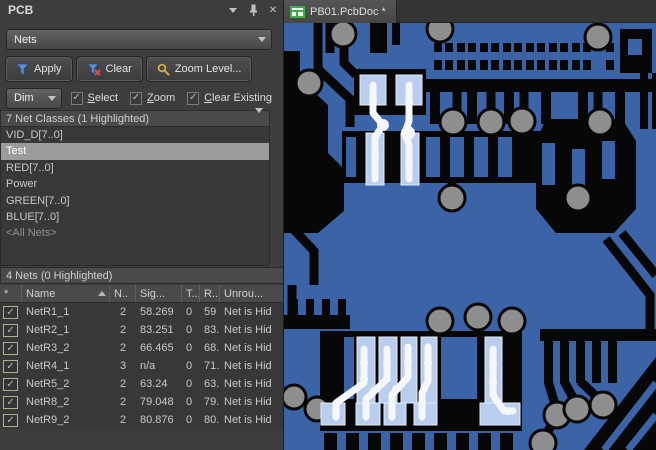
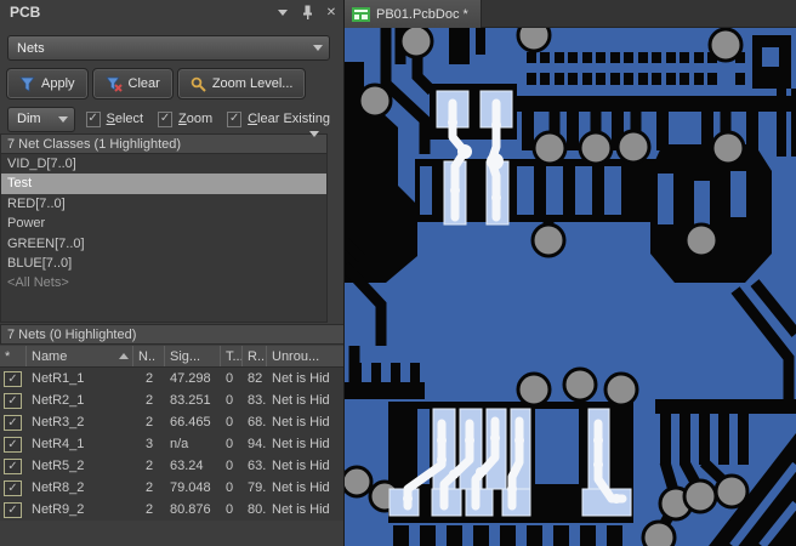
  PCB
  ✕
  Nets
  Apply
  Clear
  Zoom Level...
  Dim
  ✓
  Select
  ✓
  Zoom
  ✓
  Clear Existing
  7 Net Classes (1 Highlighted)
  VID_D[7..0]
  Test
  RED[7..0]
  Power
  GREEN[7..0]
  BLUE[7..0]
  <All Nets>
- 4 Nets (0 Highlighted)
+ 7 Nets (0 Highlighted)
  *
  Name
  N..
  Sig...
  T...
  R...
  Unrou...
  ✓
  NetR1_1
  2
- 58.269
+ 47.298
  0
- 59
+ 82
  Net is Hid
  ✓
  NetR2_1
  2
  83.251
  0
  83.
  Net is Hid
  ✓
  NetR3_2
  2
  66.465
  0
  68.
  Net is Hid
  ✓
  NetR4_1
  3
  n/a
  0
- 71.
+ 94.
  Net is Hid
  ✓
  NetR5_2
  2
  63.24
  0
  63.
  Net is Hid
  ✓
  NetR8_2
  2
  79.048
  0
  79.
  Net is Hid
  ✓
  NetR9_2
  2
  80.876
  0
  80.
  Net is Hid
  PB01.PcbDoc *
